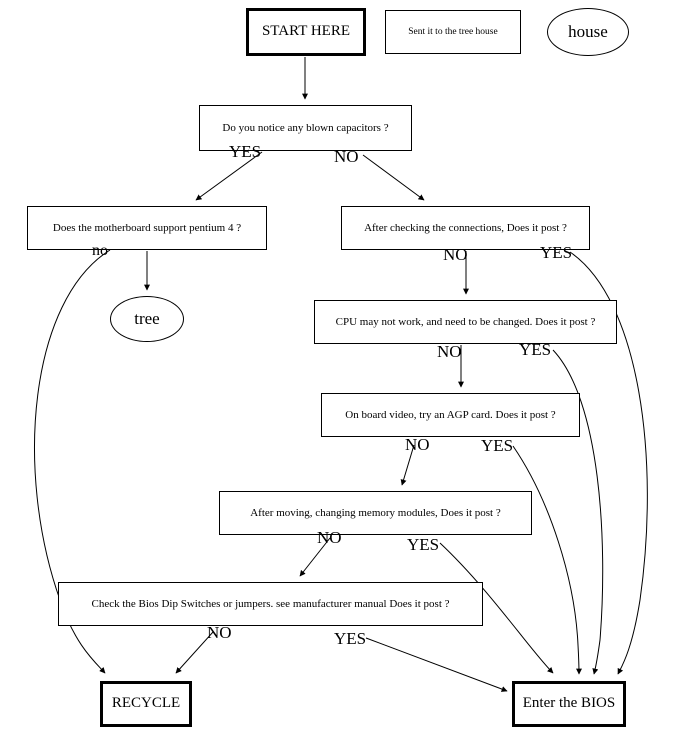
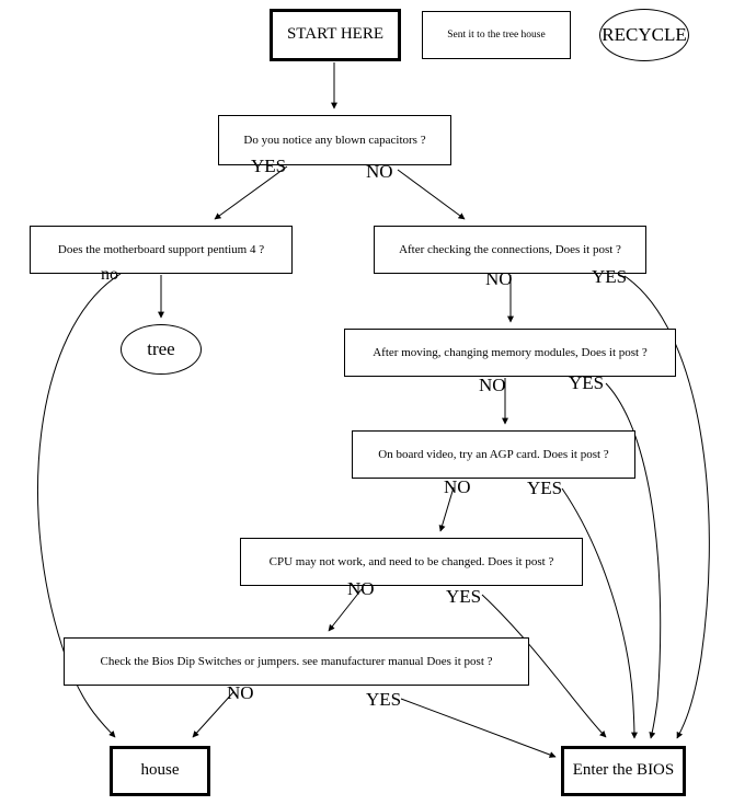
  START HERE
  Sent it to the tree house
- house
+ RECYCLE
  Do you notice any blown capacitors ?
  Does the motherboard support pentium 4 ?
  After checking the connections, Does it post ?
  tree
- CPU may not work, and need to be changed. Does it post ?
+ After moving, changing memory modules, Does it post ?
  On board video, try an AGP card. Does it post ?
- After moving, changing memory modules, Does it post ?
+ CPU may not work, and need to be changed. Does it post ?
  Check the Bios Dip Switches or jumpers. see manufacturer manual Does it post ?
- RECYCLE
+ house
  Enter the BIOS
  YES
  NO
  no
  NO
  YES
  NO
  YES
  NO
  YES
  NO
  YES
  NO
  YES
